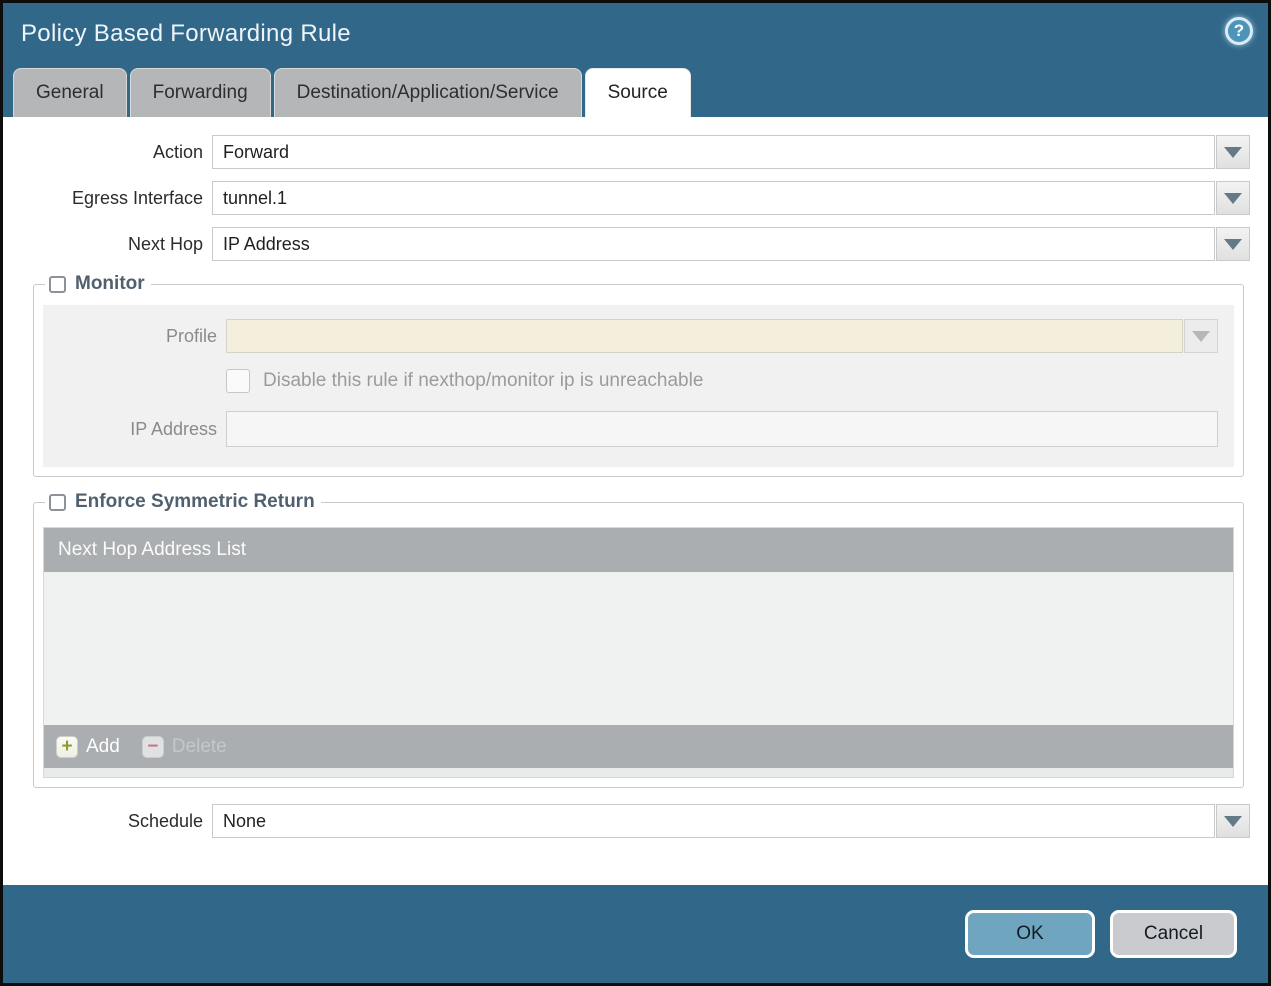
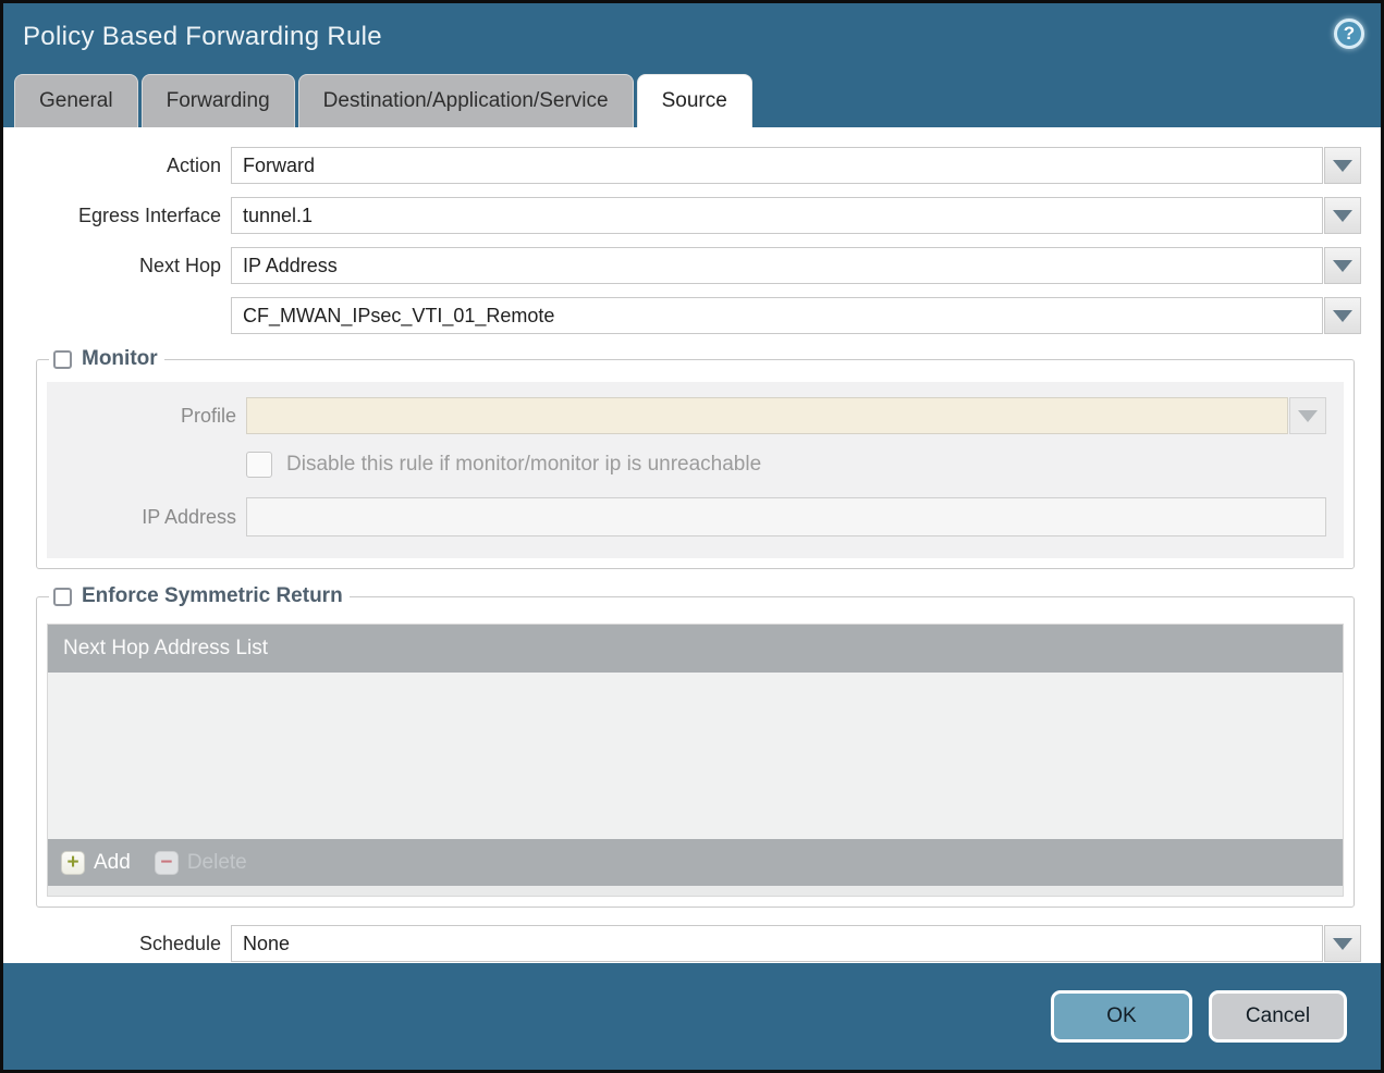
  Policy Based Forwarding Rule
  ?
  General
  Forwarding
  Destination/Application/Service
  Source
  Action
  Forward
  Egress Interface
  tunnel.1
  Next Hop
  IP Address
+ CF_MWAN_IPsec_VTI_01_Remote
  Monitor
  Profile
- Disable this rule if nexthop/monitor ip is unreachable
+ Disable this rule if monitor/monitor ip is unreachable
  IP Address
  Enforce Symmetric Return
  Next Hop Address List
  +
  Add
  −
  Delete
  Schedule
  None
  OK
  Cancel
